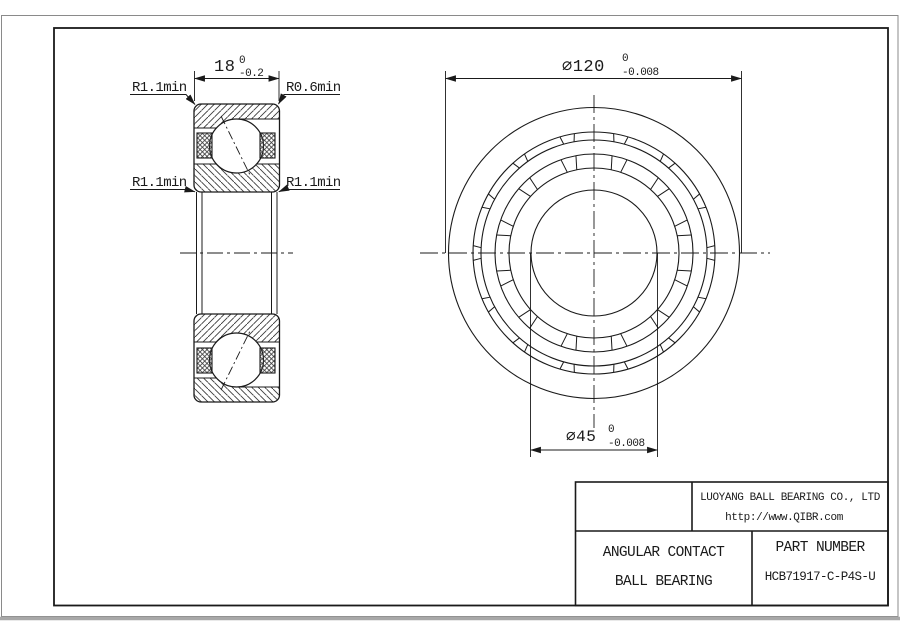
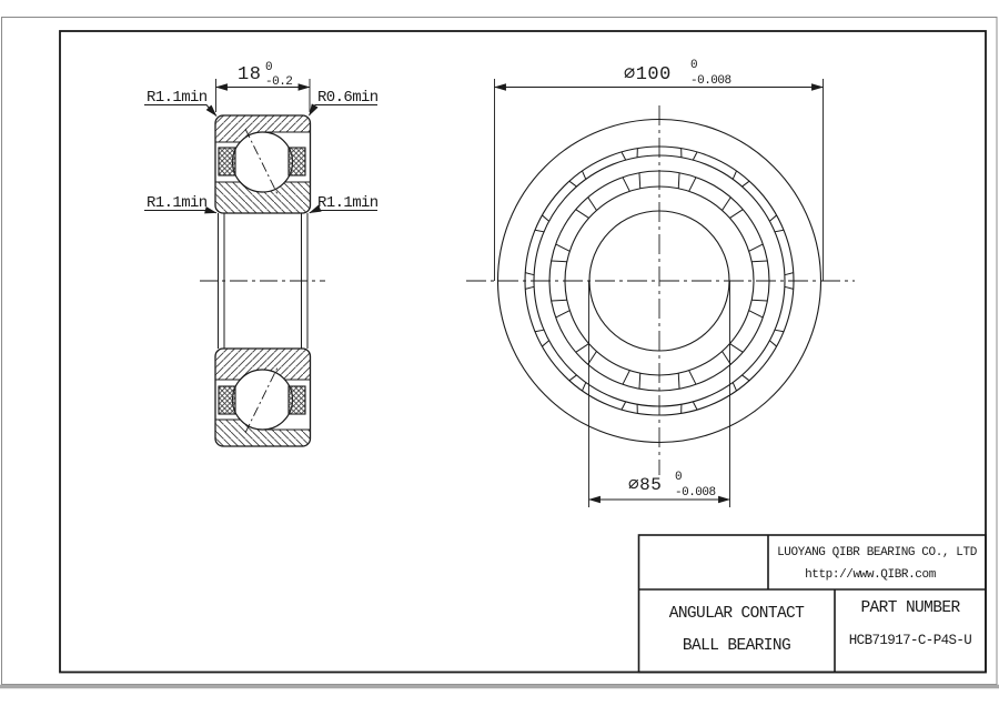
  18
  0
  -0.2
  R1.1min
  R0.6min
  R1.1min
  R1.1min
- ∅120
+ ∅100
  0
  -0.008
- ∅45
+ ∅85
  0
  -0.008
- LUOYANG BALL BEARING CO., LTD
+ LUOYANG QIBR BEARING CO., LTD
  http://www.QIBR.com
  ANGULAR CONTACT
  BALL BEARING
  PART NUMBER
  HCB71917-C-P4S-U
